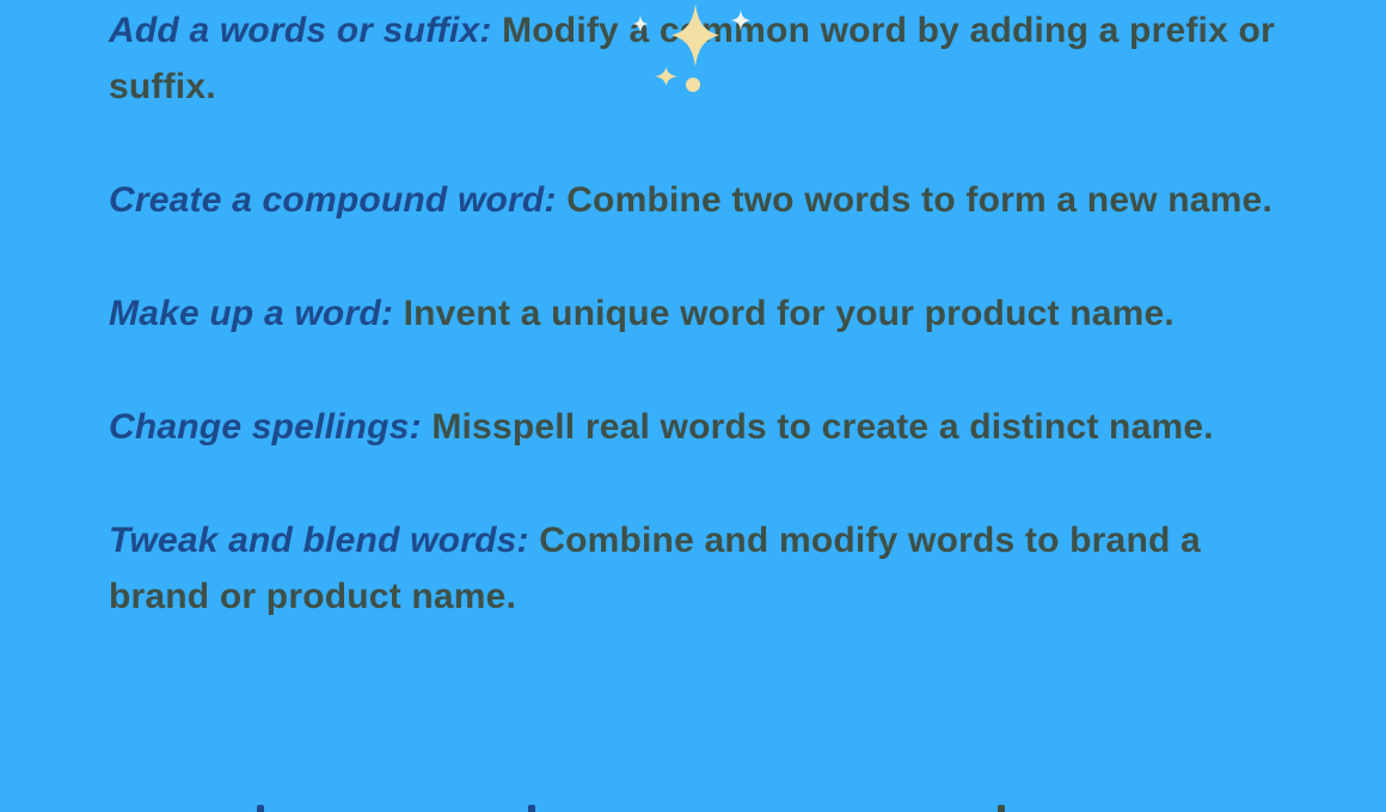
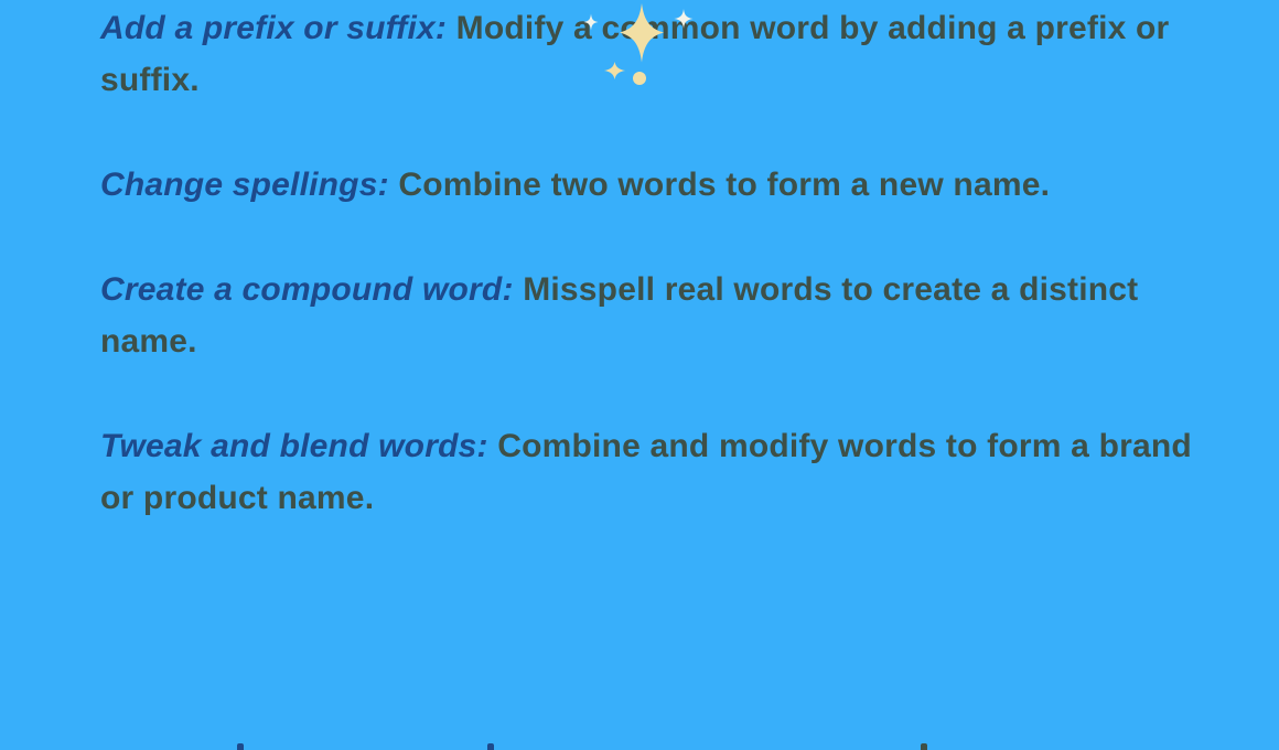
- Add a words or suffix: Modify a cmmon word by adding a prefix or suffix.
+ Add a prefix or suffix: Modify a cmmon word by adding a prefix or suffix.
- Create a compound word: Combine two words to form a new name.
+ Change spellings: Combine two words to form a new name.
- Make up a word: Invent a unique word for your product name.
- Change spellings: Misspell real words to create a distinct name.
+ Create a compound word: Misspell real words to create a distinct name.
- Tweak and blend words: Combine and modify words to brand a brand or product name.
+ Tweak and blend words: Combine and modify words to form a brand or product name.
